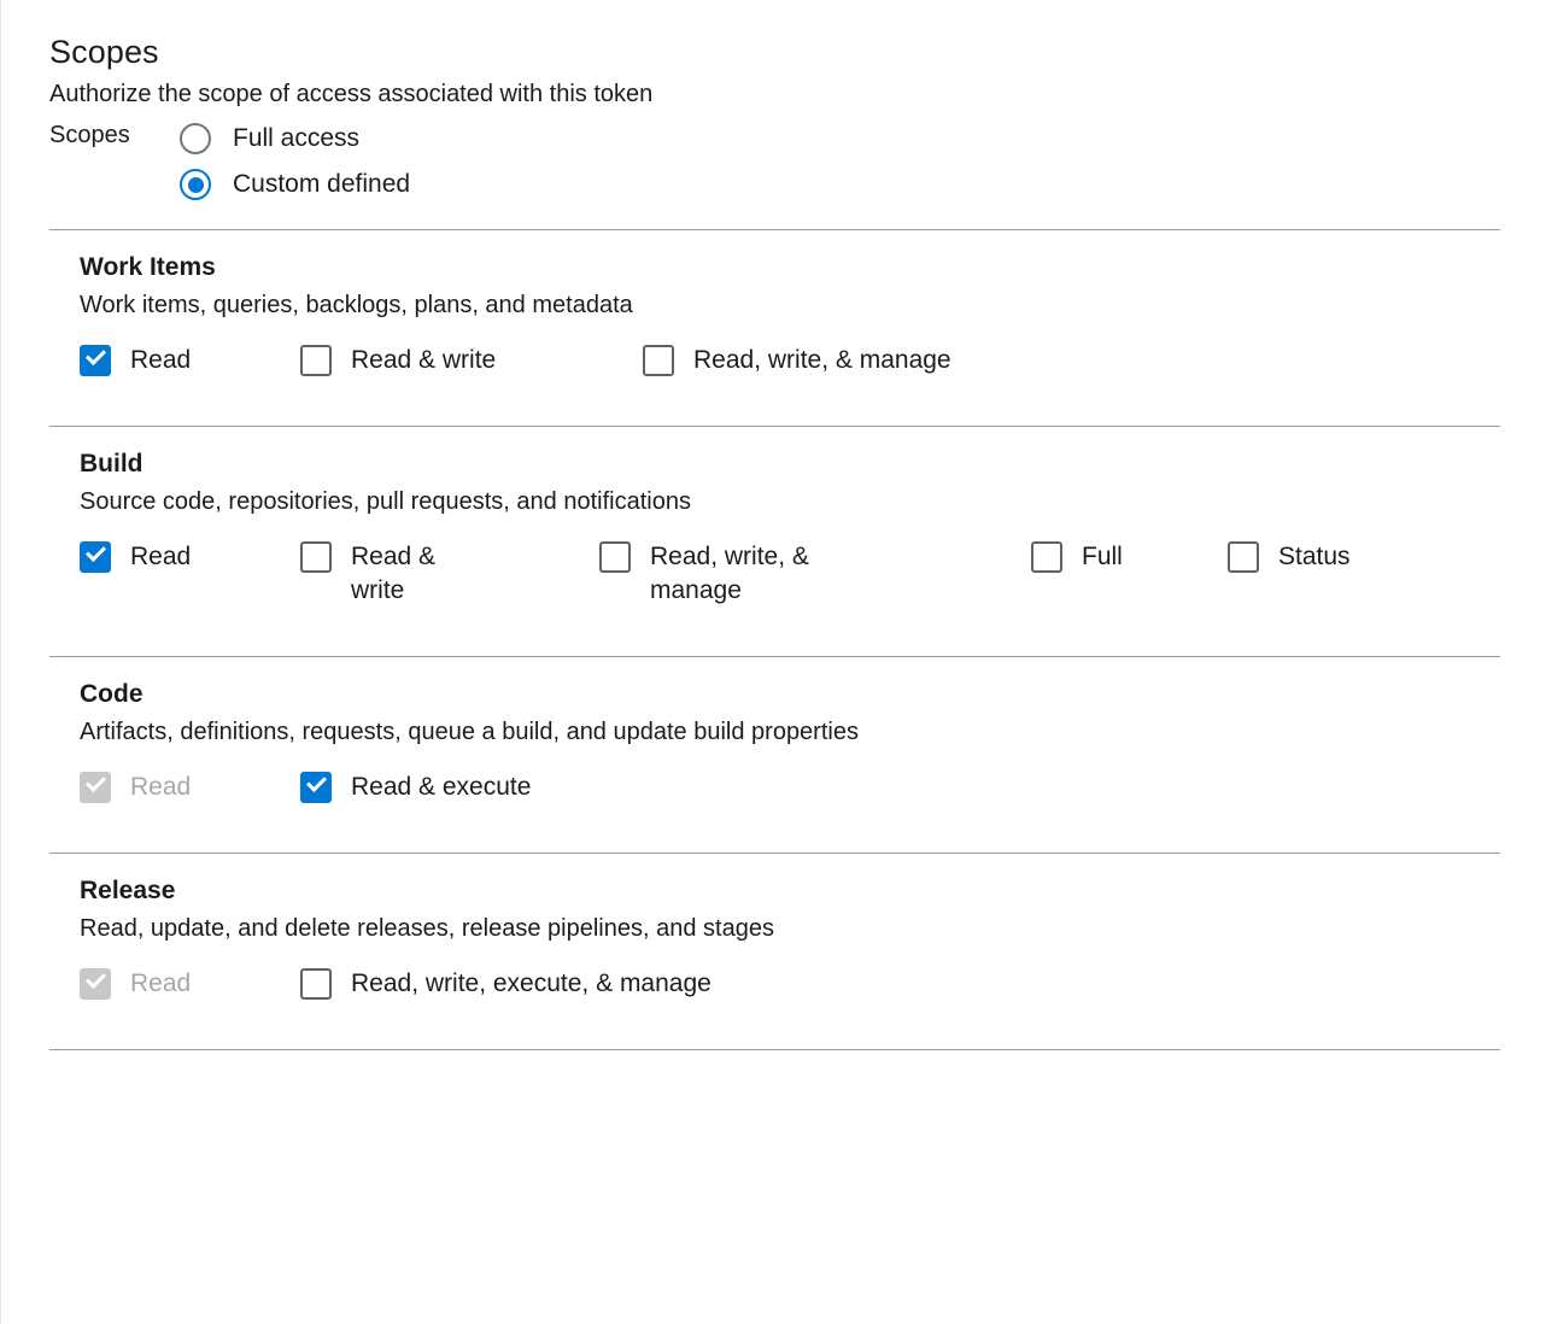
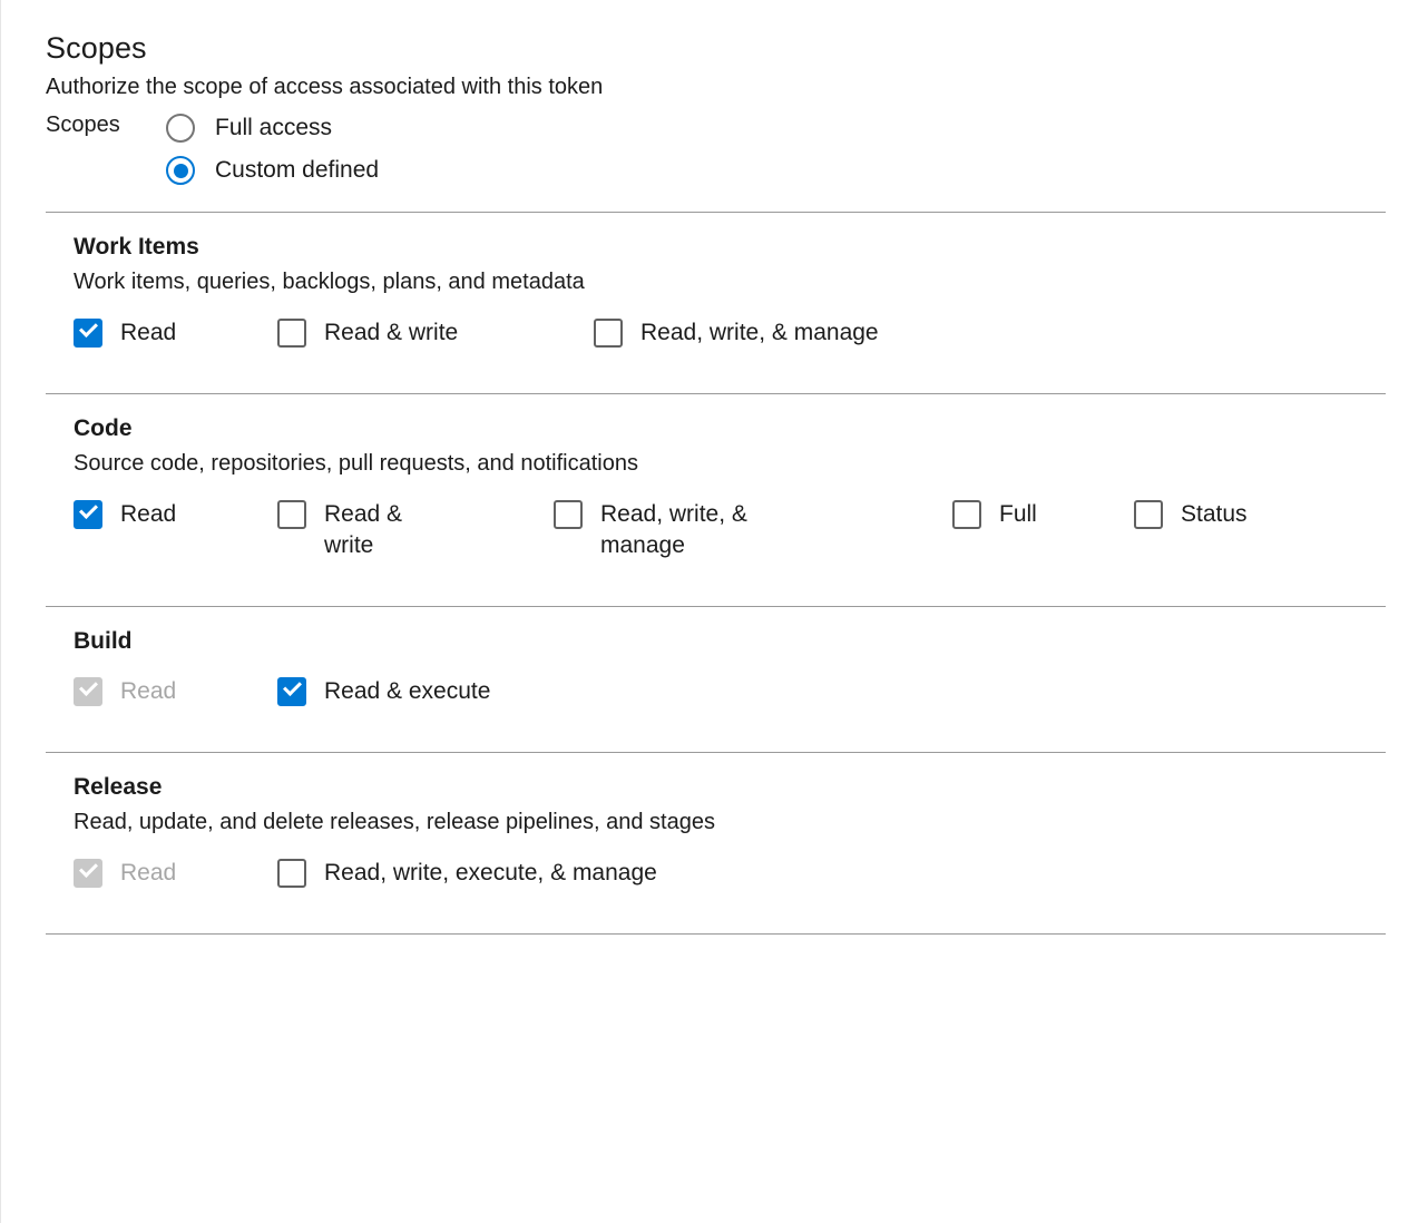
  Scopes
  Authorize the scope of access associated with this token
  Scopes
  Full access
  Custom defined
  Work Items
  Work items, queries, backlogs, plans, and metadata
  Read
  Read & write
  Read, write, & manage
- Build
+ Code
  Source code, repositories, pull requests, and notifications
  Read
  Read &
  write
  Read, write, &
  manage
  Full
  Status
- Code
+ Build
- Artifacts, definitions, requests, queue a build, and update build properties
  Read
  Read & execute
  Release
  Read, update, and delete releases, release pipelines, and stages
  Read
  Read, write, execute, & manage
